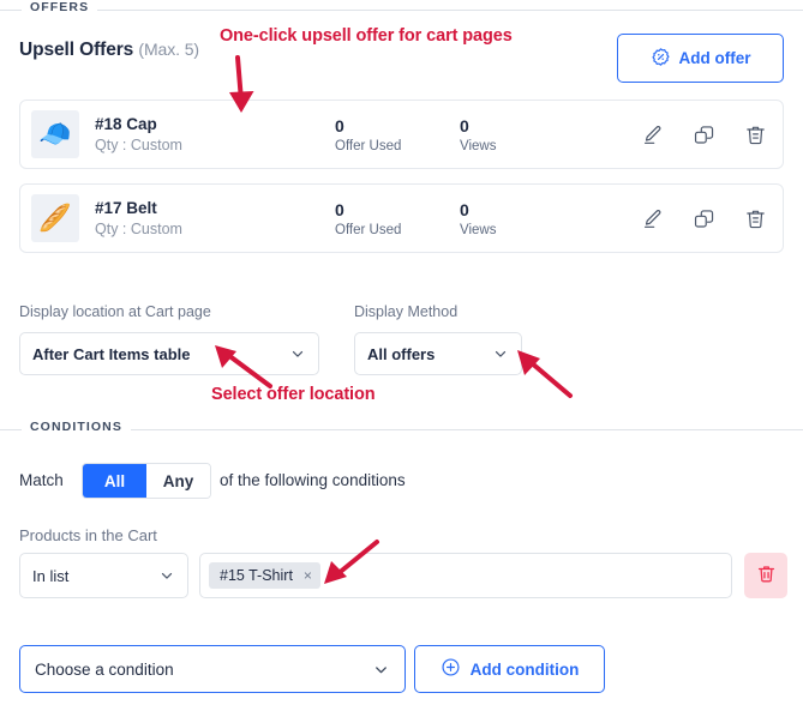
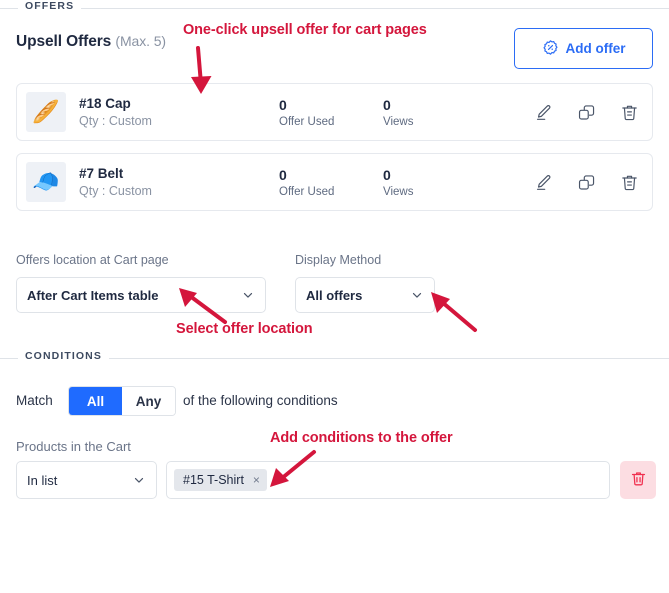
  OFFERS
  Upsell Offers (Max. 5)
  Add offer
- 🧢
+ 🥖
  #18 Cap
  Qty : Custom
  0
  Offer Used
  0
  Views
- 🥖
+ 🧢
- #17 Belt
+ #7 Belt
  Qty : Custom
  0
  Offer Used
  0
  Views
- Display location at Cart page
+ Offers location at Cart page
  After Cart Items table
  Display Method
  All offers
  CONDITIONS
  Match
  All
  Any
  of the following conditions
  Products in the Cart
  In list
  #15 T-Shirt
  ×
- Choose a condition
- Add condition
  One-click upsell offer for cart pages
  Select offer location
+ Add conditions to the offer
